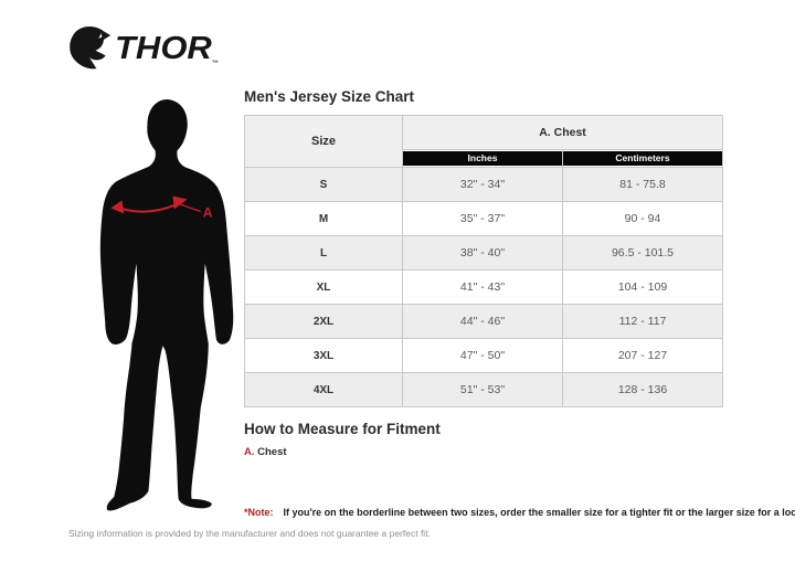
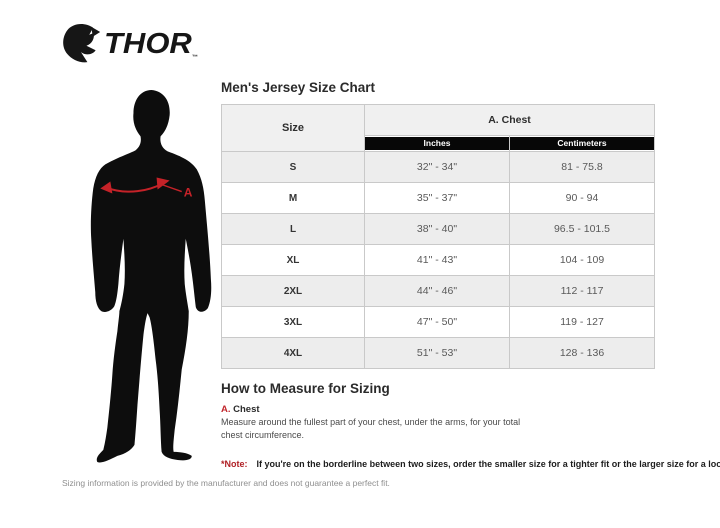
  THOR
  A
  Men's Jersey Size Chart
  Size	A. Chest
  Inches	Centimeters
  S	32" - 34"	81 - 75.8
  M	35" - 37"	90 - 94
  L	38" - 40"	96.5 - 101.5
  XL	41" - 43"	104 - 109
  2XL	44" - 46"	112 - 117
- 3XL	47" - 50"	207 - 127
+ 3XL	47" - 50"	119 - 127
  4XL	51" - 53"	128 - 136
- How to Measure for Fitment
+ How to Measure for Sizing
  A. Chest
+ Measure around the fullest part of your chest, under the arms, for your total chest circumference.
  *Note: If you're on the borderline between two sizes, order the smaller size for a tighter fit or the larger size for a loo
  Sizing information is provided by the manufacturer and does not guarantee a perfect fit.
